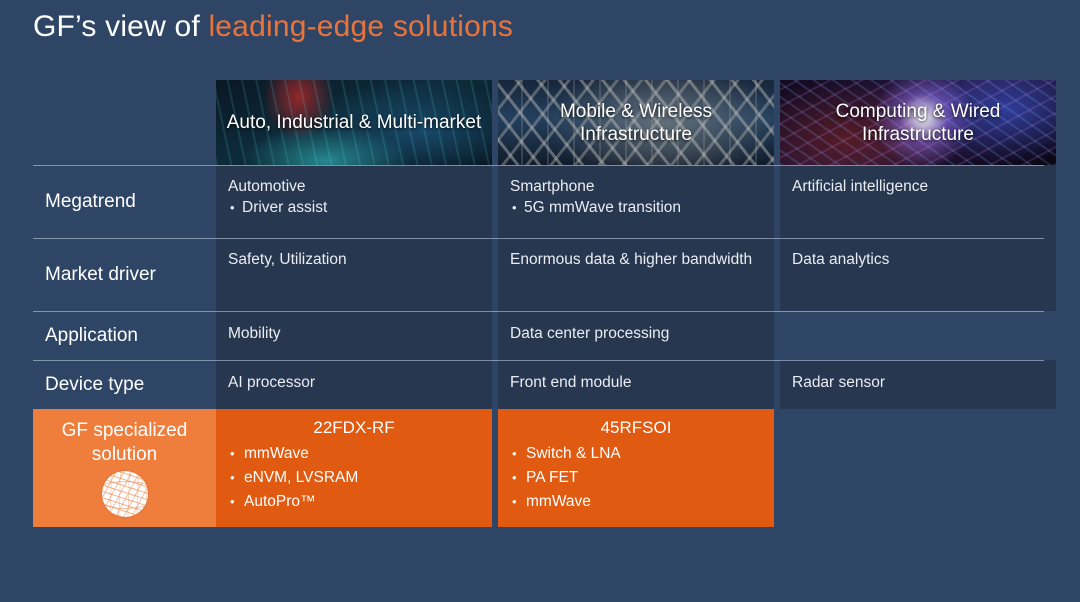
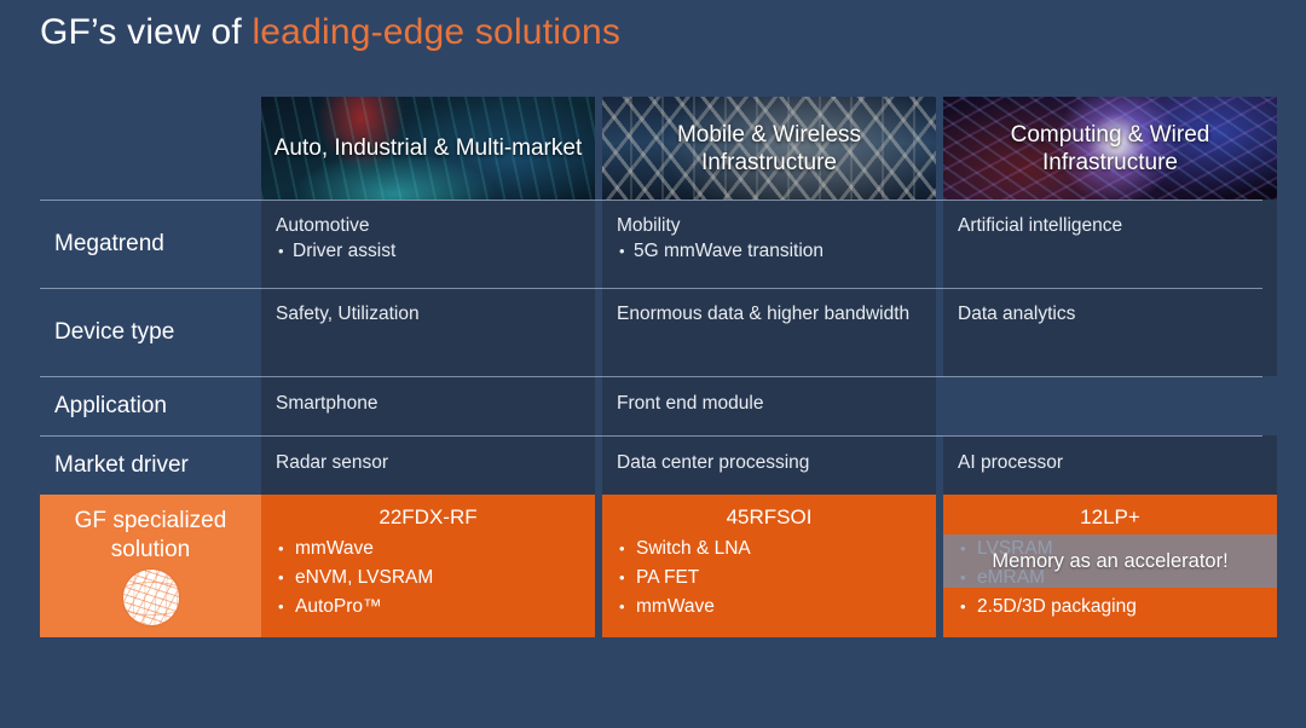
  GF’s view of leading-edge solutions
  Auto, Industrial & Multi-market
  Mobile & Wireless Infrastructure
  Computing & Wired Infrastructure
  Megatrend
  Automotive
  Driver assist
- Smartphone
+ Mobility
  5G mmWave transition
  Artificial intelligence
- Market driver
+ Device type
  Safety, Utilization
  Enormous data & higher bandwidth
  Data analytics
  Application
- Mobility
+ Smartphone
- Data center processing
+ Front end module
- Device type
+ Market driver
- AI processor
+ Radar sensor
- Front end module
+ Data center processing
- Radar sensor
+ AI processor
  GF specialized solution
  22FDX-RF
  mmWave
  eNVM, LVSRAM
  AutoPro™
  45RFSOI
  Switch & LNA
  PA FET
  mmWave
+ 12LP+
+ LVSRAM
+ eMRAM
+ 2.5D/3D packaging
+ Memory as an accelerator!
